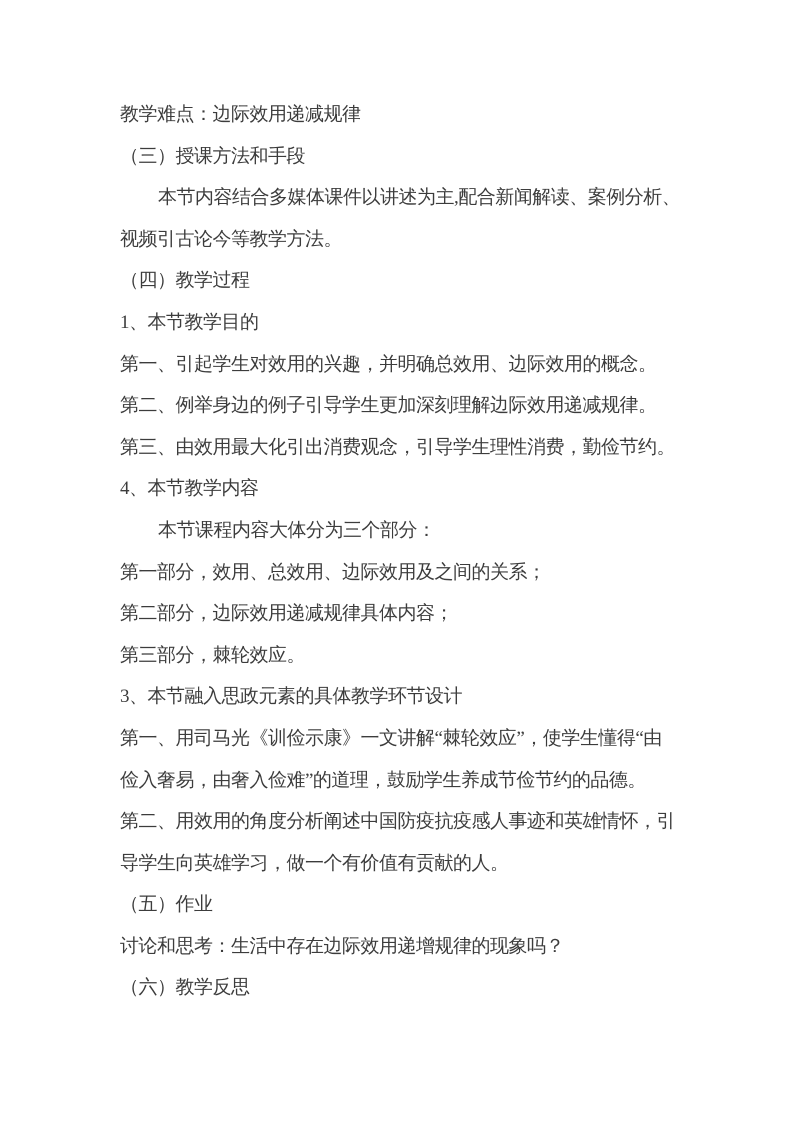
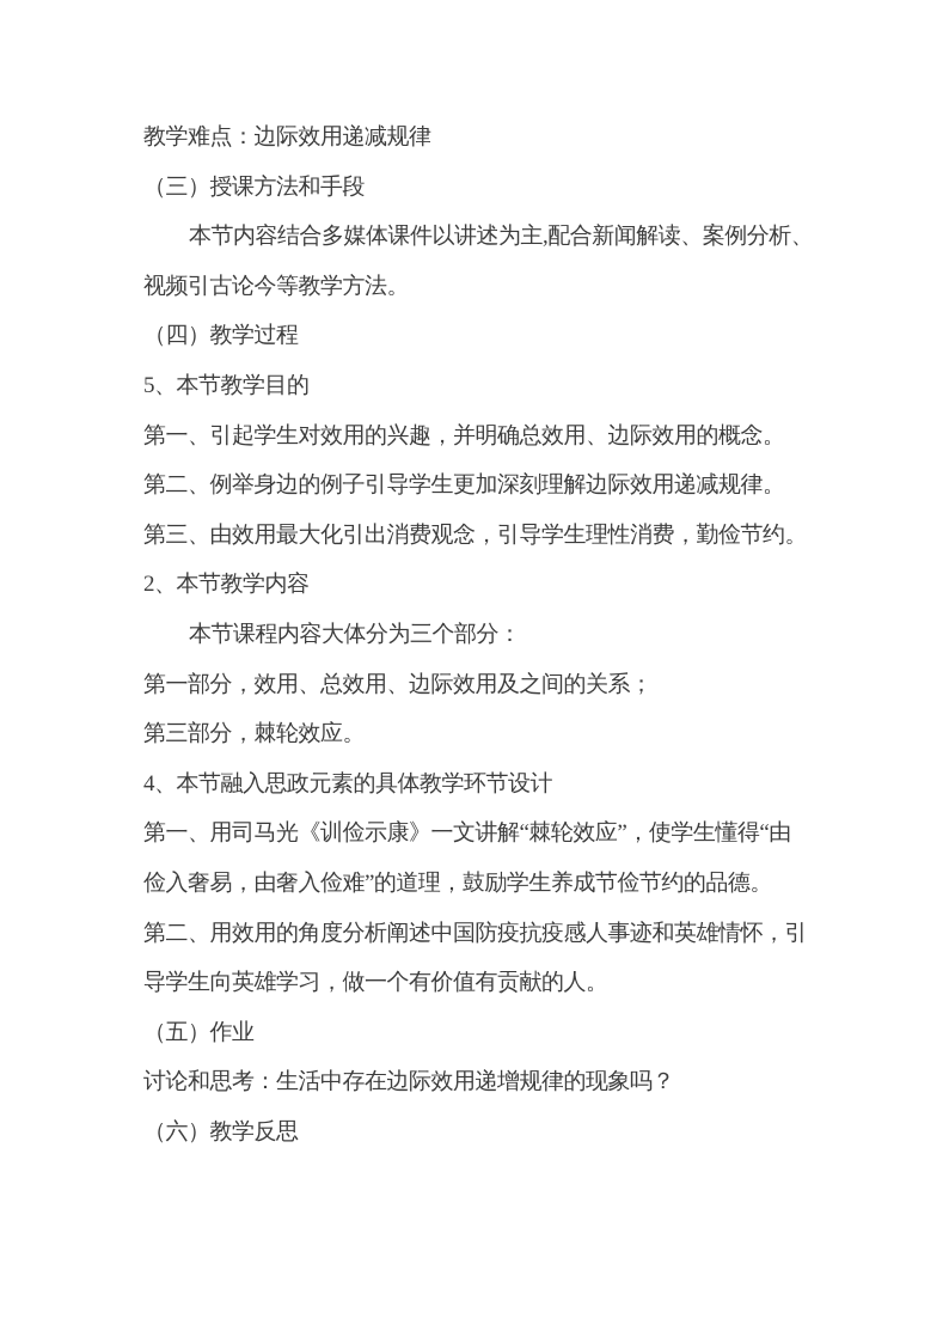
  教学难点：边际效用递减规律
  （三）授课方法和手段
  本节内容结合多媒体课件以讲述为主,配合新闻解读、案例分析、
  视频引古论今等教学方法。
  （四）教学过程
- 1、本节教学目的
+ 5、本节教学目的
  第一、引起学生对效用的兴趣，并明确总效用、边际效用的概念。
  第二、例举身边的例子引导学生更加深刻理解边际效用递减规律。
  第三、由效用最大化引出消费观念，引导学生理性消费，勤俭节约。
- 4、本节教学内容
+ 2、本节教学内容
  本节课程内容大体分为三个部分：
  第一部分，效用、总效用、边际效用及之间的关系；
- 第二部分，边际效用递减规律具体内容；
  第三部分，棘轮效应。
- 3、本节融入思政元素的具体教学环节设计
+ 4、本节融入思政元素的具体教学环节设计
  第一、用司马光《训俭示康》一文讲解“棘轮效应”，使学生懂得“由
  俭入奢易，由奢入俭难”的道理，鼓励学生养成节俭节约的品德。
  第二、用效用的角度分析阐述中国防疫抗疫感人事迹和英雄情怀，引
  导学生向英雄学习，做一个有价值有贡献的人。
  （五）作业
  讨论和思考：生活中存在边际效用递增规律的现象吗？
  （六）教学反思
